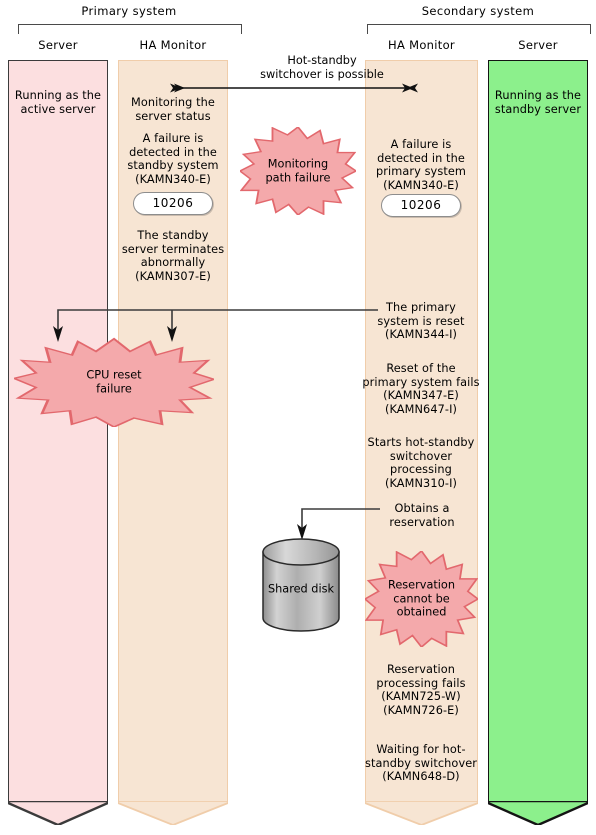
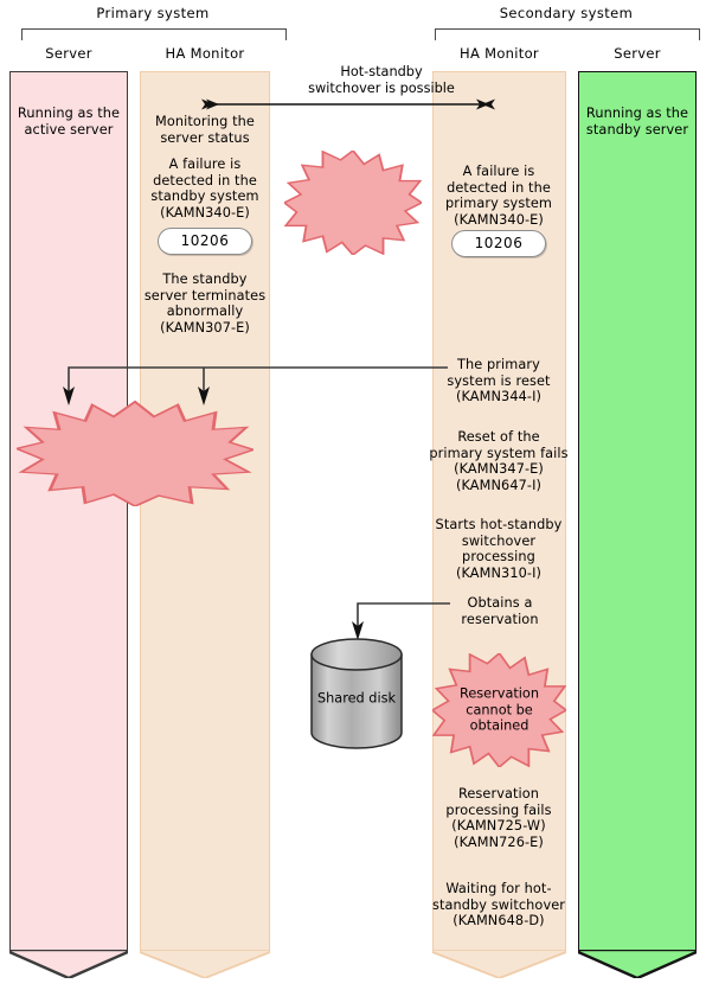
  Primary system
  Server
  HA Monitor
  Secondary system
  HA Monitor
  Server
  Hot-standby
  switchover is possible
  Running as the
  active server
  Monitoring the
  server status
  A failure is
  detected in the
  standby system
  (KAMN340-E)
  10206
  The standby
  server terminates
  abnormally
  (KAMN307-E)
  Running as the
  standby server
  A failure is
  detected in the
  primary system
  (KAMN340-E)
  10206
  The primary
  system is reset
  (KAMN344-I)
  Reset of the
  primary system fails
  (KAMN347-E)
  (KAMN647-I)
  Starts hot-standby
  switchover
  processing
  (KAMN310-I)
  Obtains a
  reservation
  Reservation
  processing fails
  (KAMN725-W)
  (KAMN726-E)
  Waiting for hot-
  standby switchover
  (KAMN648-D)
- Monitoring
- path failure
- CPU reset
- failure
  Reservation
  cannot be
  obtained
  Shared disk
